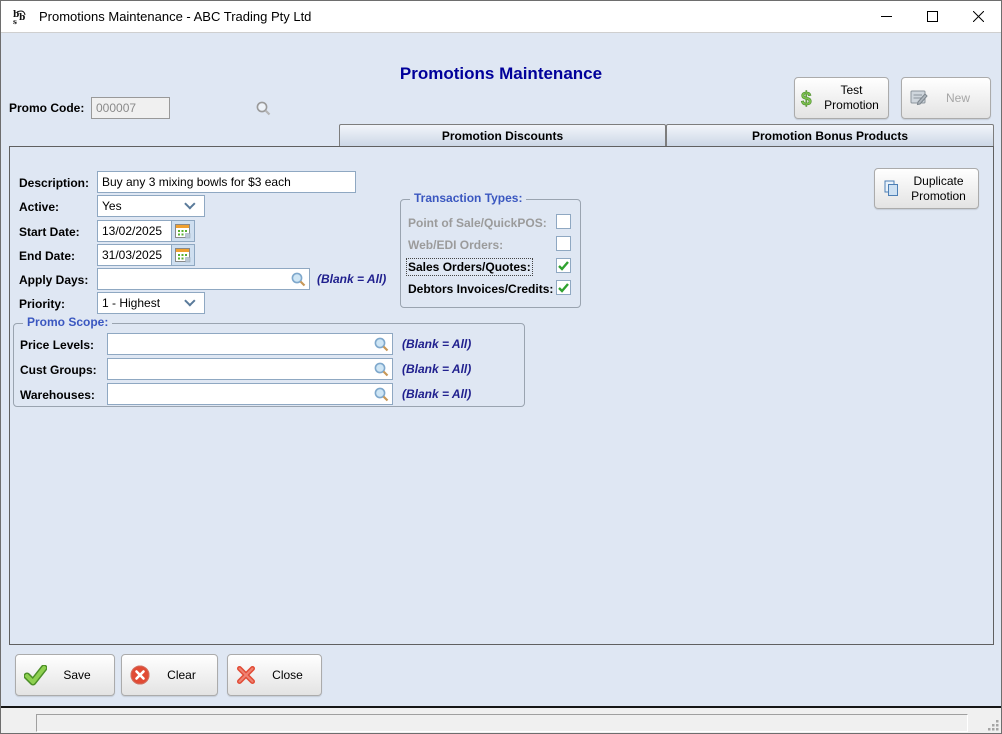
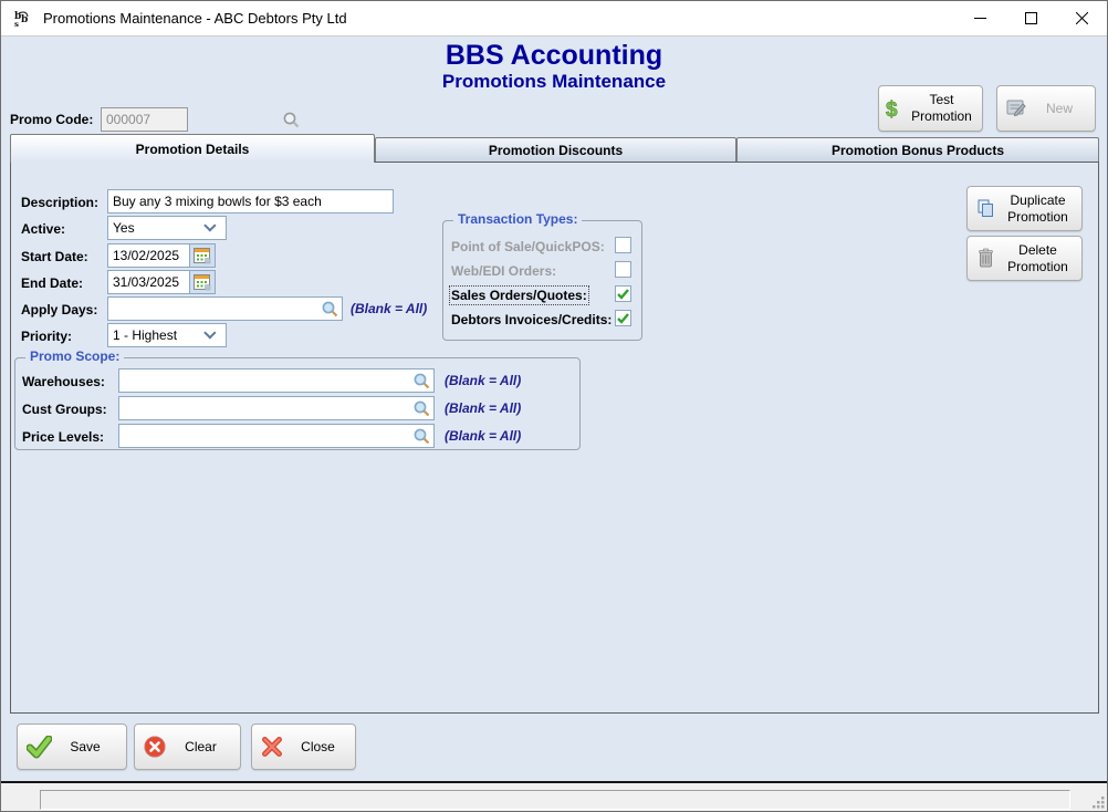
  b
  b
  s
- Promotions Maintenance - ABC Trading Pty Ltd
+ Promotions Maintenance - ABC Debtors Pty Ltd
+ BBS Accounting
  Promotions Maintenance
  Promo Code:
  000007
  $
  Test Promotion
  New
+ Promotion Details
  Promotion Discounts
  Promotion Bonus Products
  Description:
  Buy any 3 mixing bowls for $3 each
  Active:
  Yes
  Start Date:
  13/02/2025
  End Date:
  31/03/2025
  Apply Days:
  (Blank = All)
  Priority:
  1 - Highest
  Transaction Types:
  Point of Sale/QuickPOS:
  Web/EDI Orders:
  Sales Orders/Quotes:
  Debtors Invoices/Credits:
  Promo Scope:
- Price Levels:
+ Warehouses:
  (Blank = All)
  Cust Groups:
  (Blank = All)
- Warehouses:
+ Price Levels:
  (Blank = All)
  Duplicate Promotion
+ Delete Promotion
  Save
  Clear
  Close
